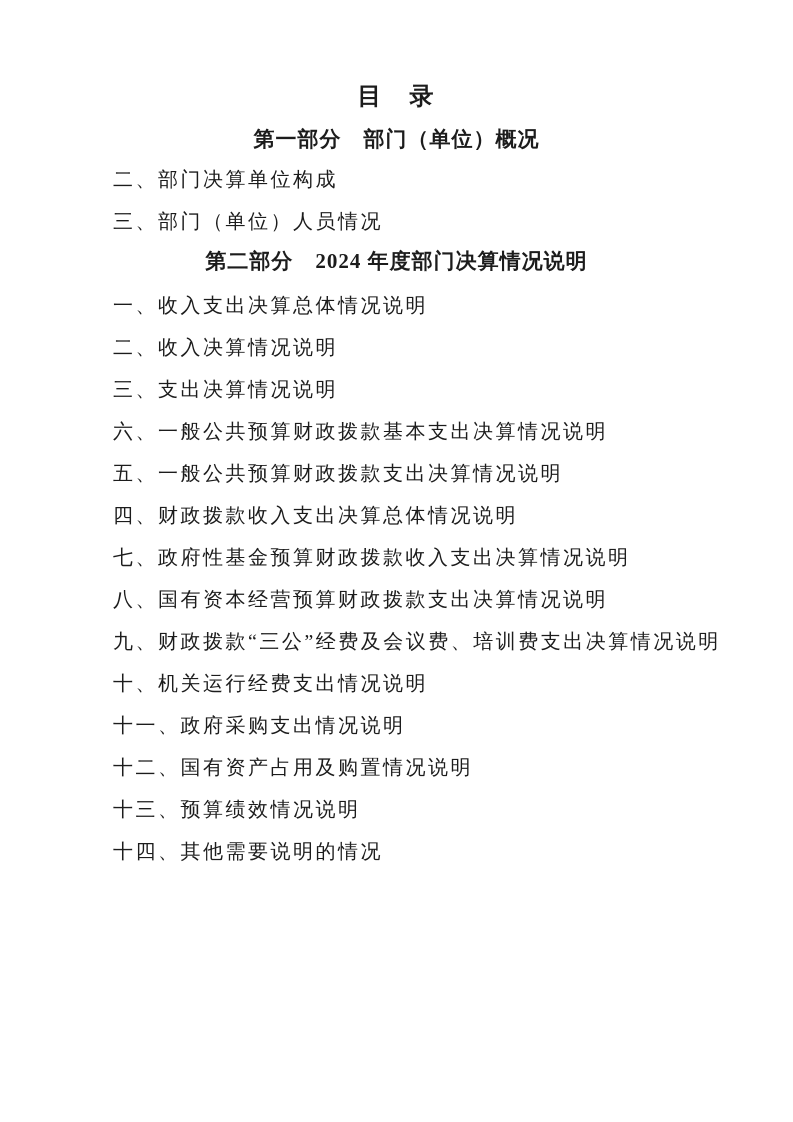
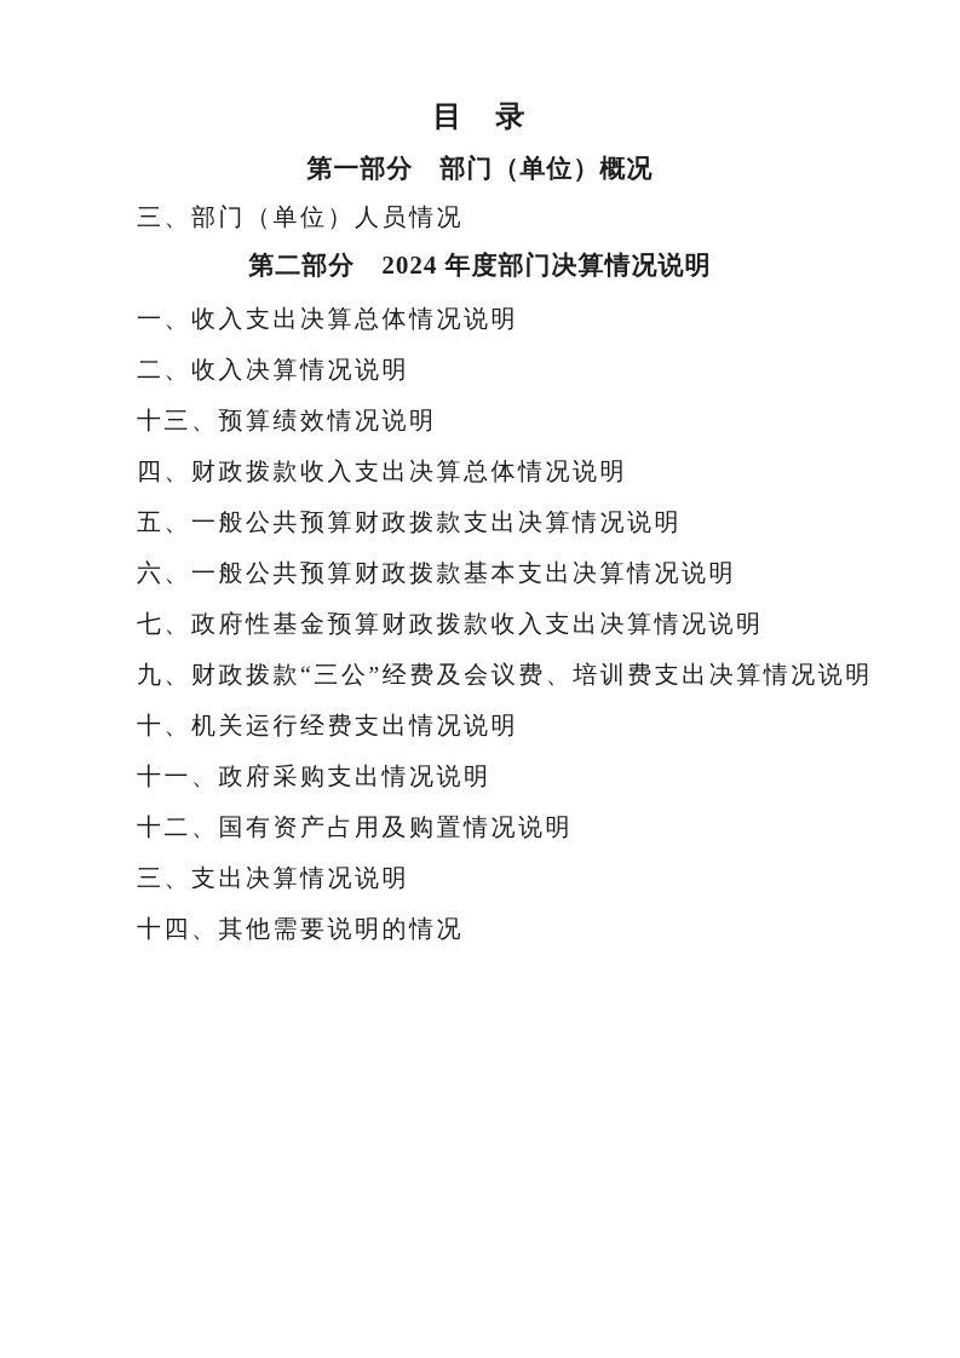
  目 录
  第一部分 部门（单位）概况
- 二、部门决算单位构成
  三、部门（单位）人员情况
  第二部分 2024 年度部门决算情况说明
  一、收入支出决算总体情况说明
  二、收入决算情况说明
- 三、支出决算情况说明
+ 十三、预算绩效情况说明
- 六、一般公共预算财政拨款基本支出决算情况说明
+ 四、财政拨款收入支出决算总体情况说明
  五、一般公共预算财政拨款支出决算情况说明
- 四、财政拨款收入支出决算总体情况说明
+ 六、一般公共预算财政拨款基本支出决算情况说明
  七、政府性基金预算财政拨款收入支出决算情况说明
- 八、国有资本经营预算财政拨款支出决算情况说明
  九、财政拨款“三公”经费及会议费、培训费支出决算情况说明
  十、机关运行经费支出情况说明
  十一、政府采购支出情况说明
  十二、国有资产占用及购置情况说明
- 十三、预算绩效情况说明
+ 三、支出决算情况说明
  十四、其他需要说明的情况
